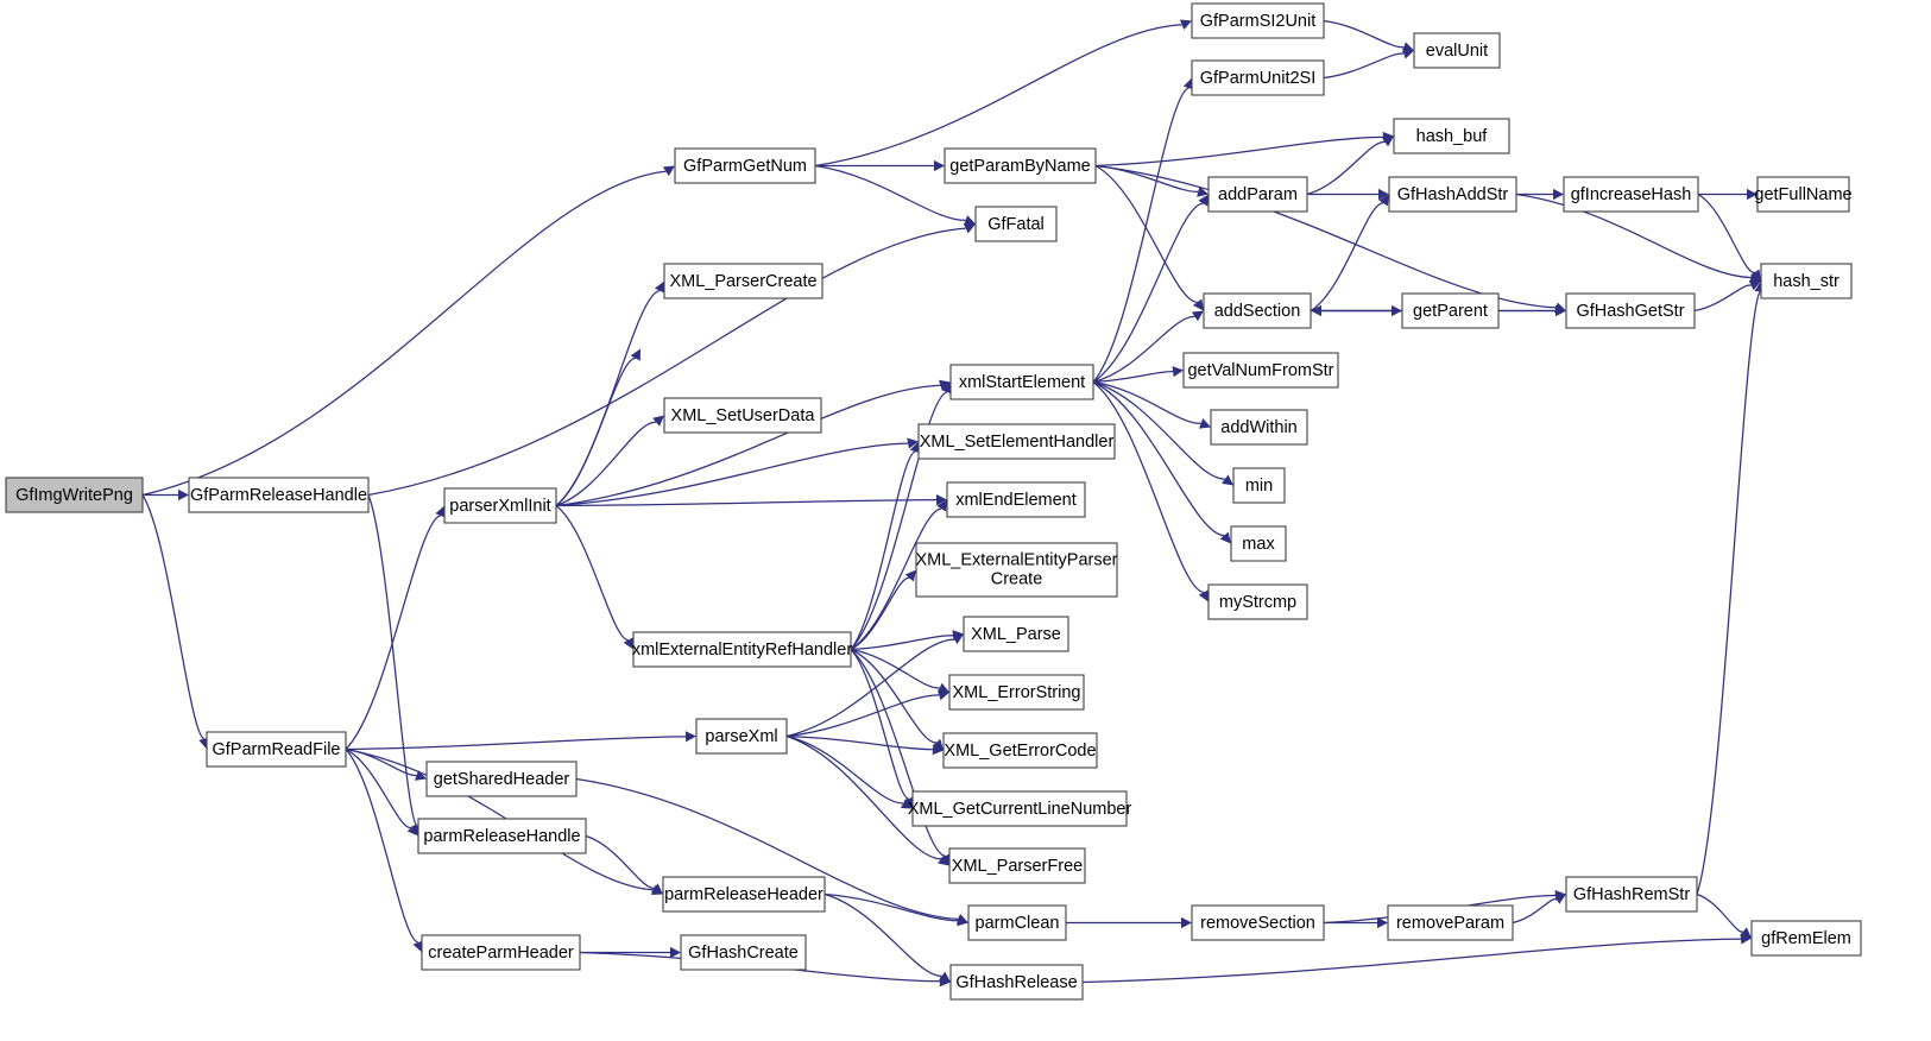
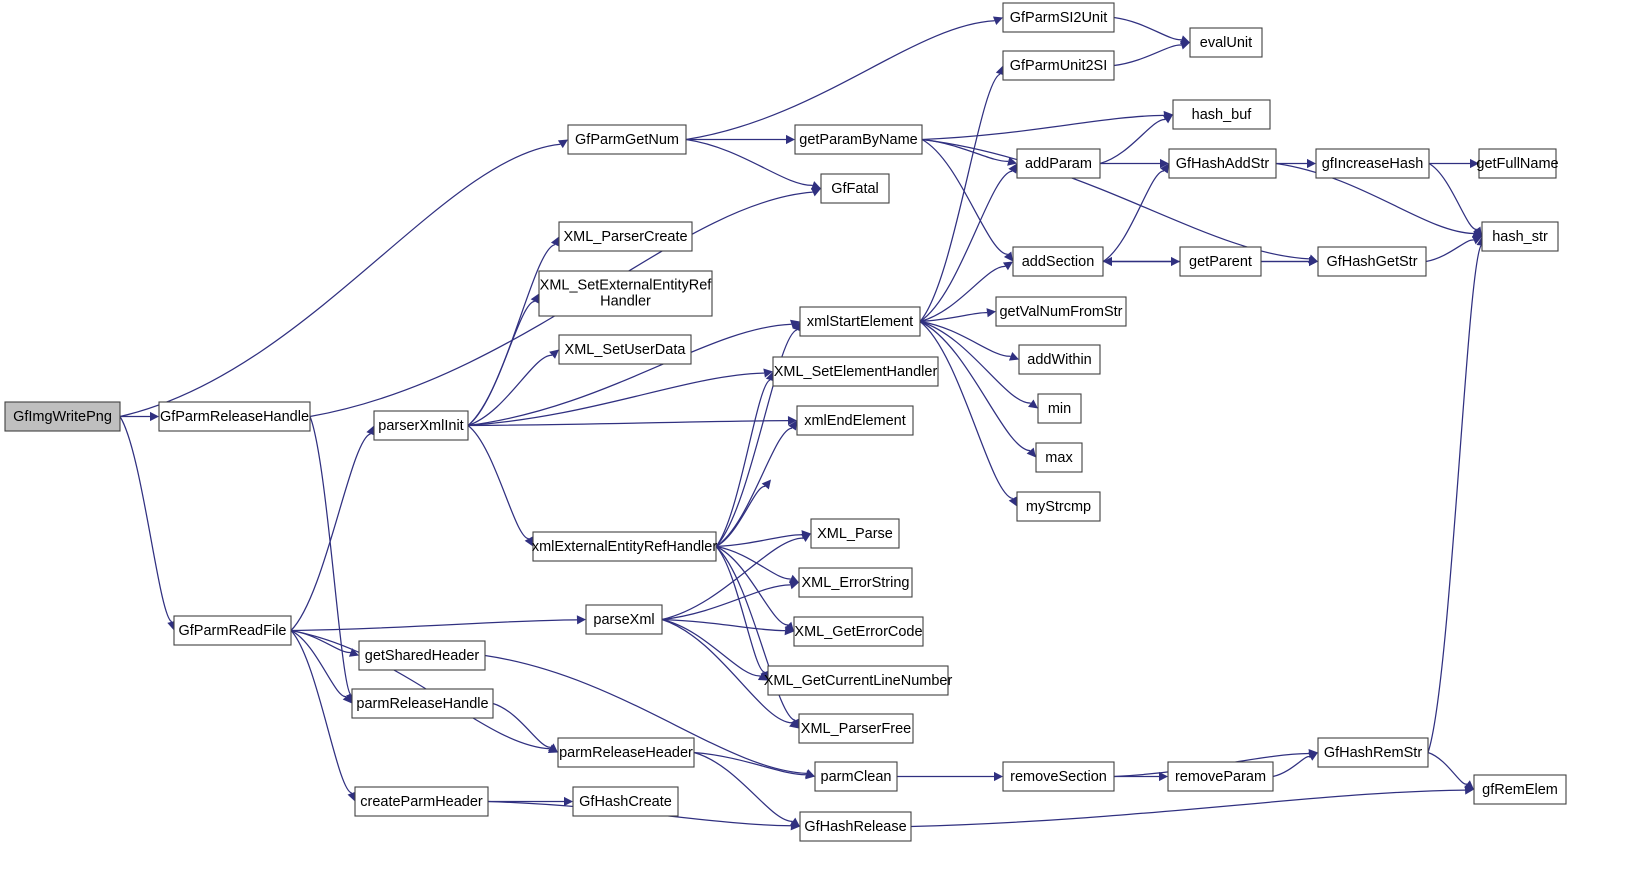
  GfImgWritePng
  GfParmReleaseHandle
  GfParmReadFile
  parserXmlInit
  getSharedHeader
  parmReleaseHandle
  createParmHeader
  GfParmGetNum
  XML_ParserCreate
+ XML_SetExternalEntityRef
+ Handler
  XML_SetUserData
  xmlExternalEntityRefHandler
  parseXml
  parmReleaseHeader
  GfHashCreate
  GfFatal
  getParamByName
  xmlStartElement
  XML_SetElementHandler
  xmlEndElement
- XML_ExternalEntityParser
- Create
  XML_Parse
  XML_ErrorString
  XML_GetErrorCode
  XML_GetCurrentLineNumber
  XML_ParserFree
  parmClean
  GfHashRelease
  GfParmSI2Unit
  GfParmUnit2SI
  hash_buf
  addParam
  addSection
  getValNumFromStr
  addWithin
  min
  max
  myStrcmp
  GfHashAddStr
  getParent
  evalUnit
  gfIncreaseHash
  GfHashGetStr
  getFullName
  hash_str
  GfHashRemStr
  gfRemElem
  removeSection
  removeParam
